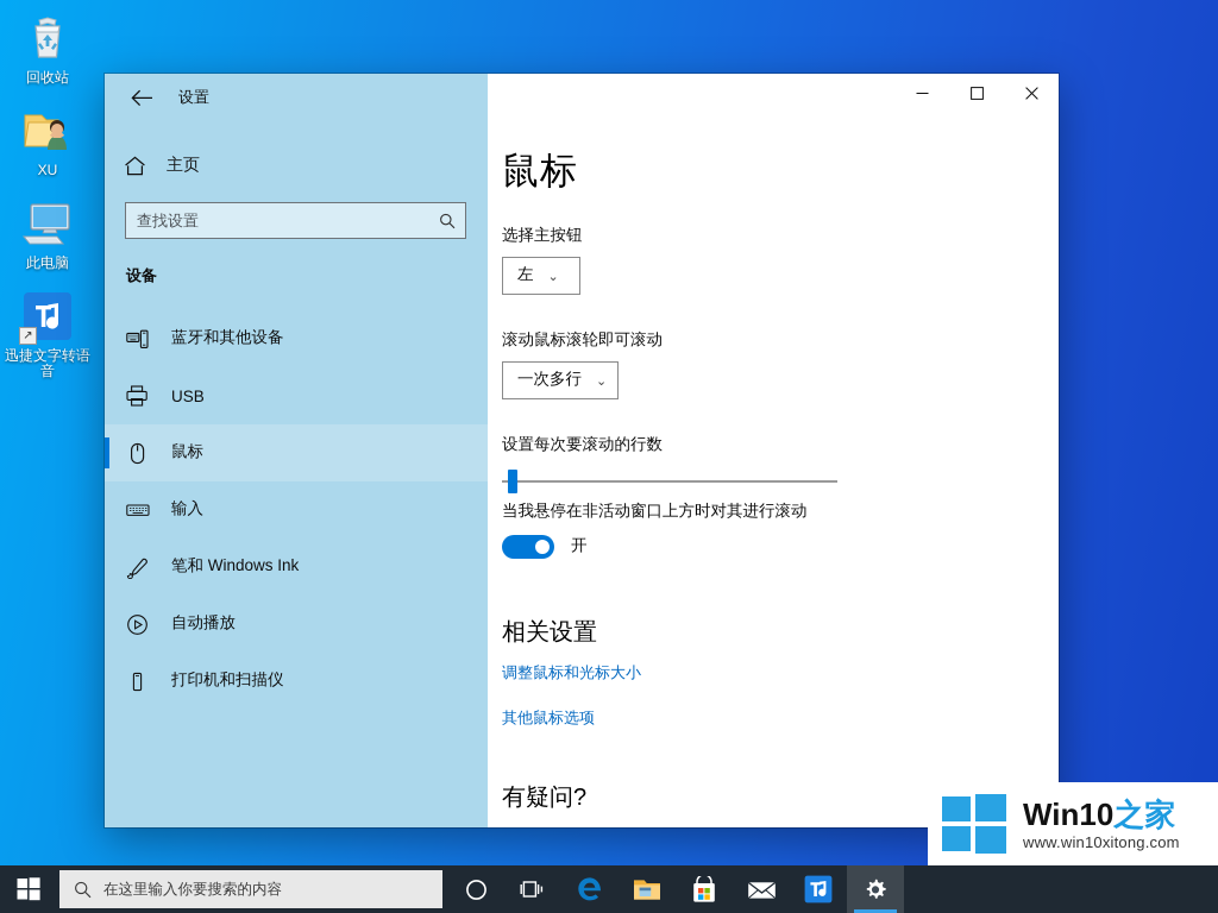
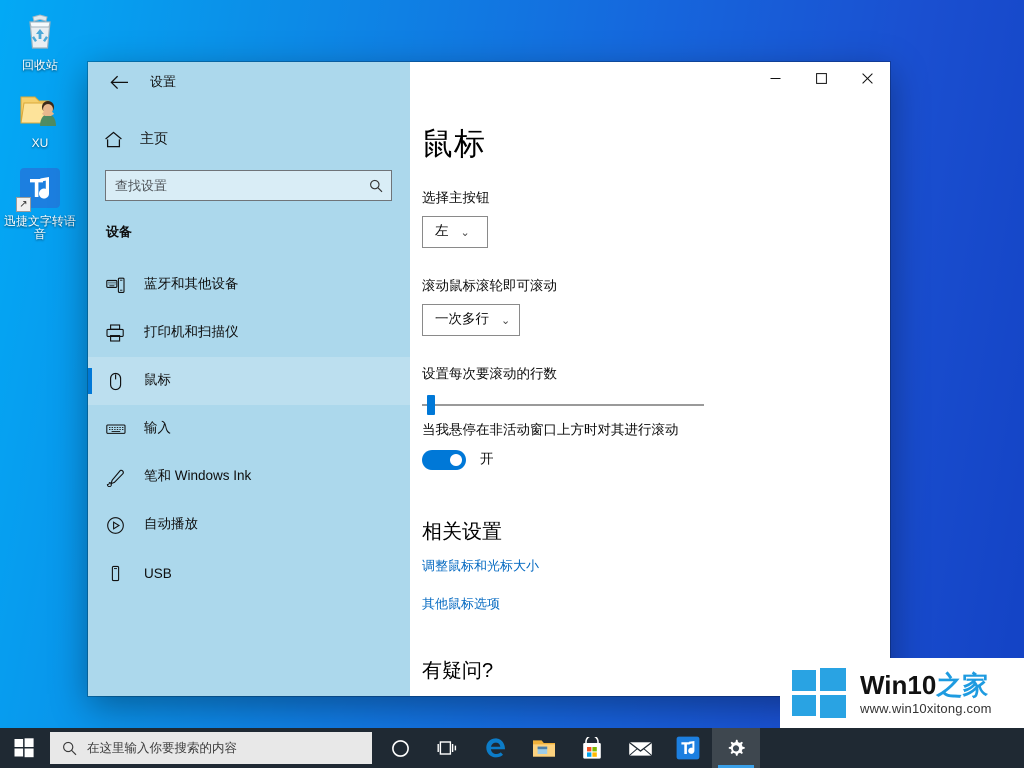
  回收站
  XU
- 此电脑
  ↗
  迅捷文字转语音
  设置
  主页
  查找设置
  设备
  蓝牙和其他设备
- USB
+ 打印机和扫描仪
  鼠标
  输入
  笔和 Windows Ink
  自动播放
- 打印机和扫描仪
+ USB
  鼠标
  选择主按钮
  左
  ⌄
  滚动鼠标滚轮即可滚动
  一次多行
  ⌄
  设置每次要滚动的行数
  当我悬停在非活动窗口上方时对其进行滚动
  开
  相关设置
  调整鼠标和光标大小
  其他鼠标选项
  有疑问?
  Win10之家
  www.win10xitong.com
  在这里输入你要搜索的内容
